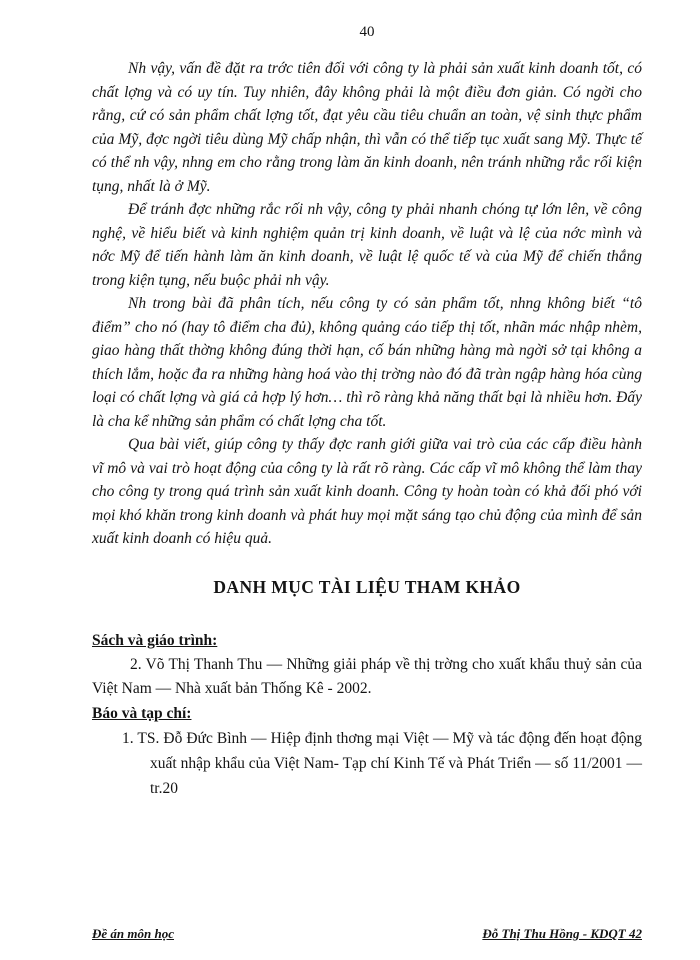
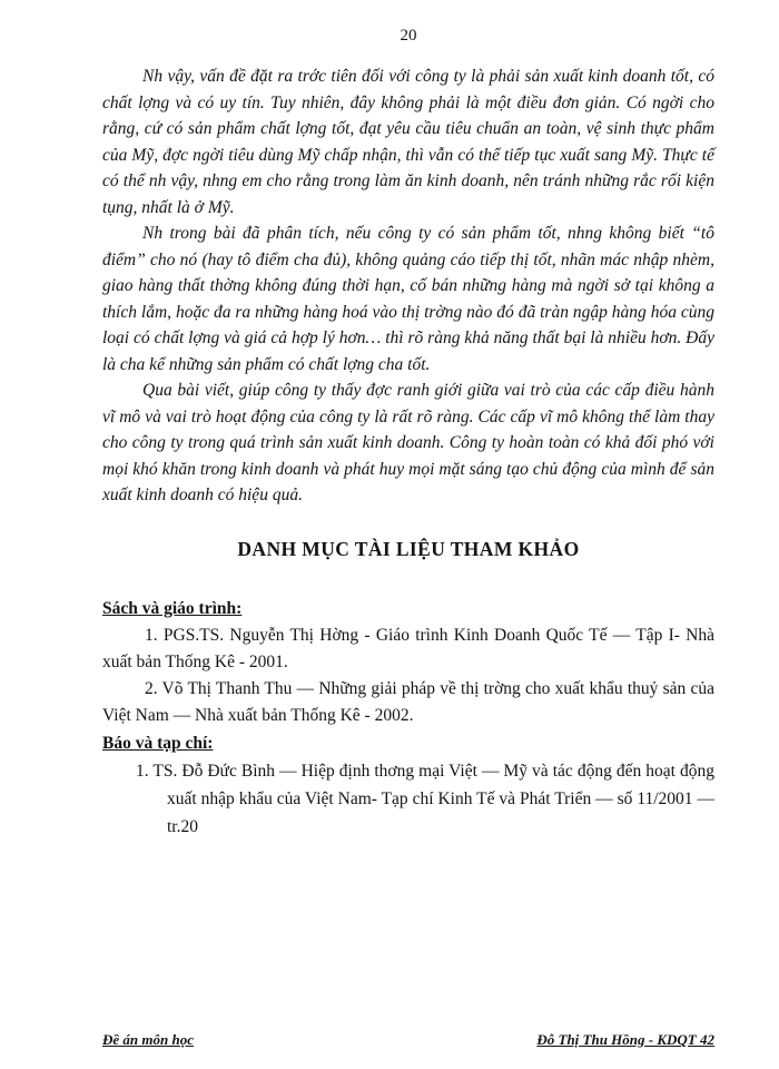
- 40
+ 20
  Nh vậy, vấn đề đặt ra trớc tiên đối với công ty là phải sản xuất kinh doanh tốt, có chất lợng và có uy tín. Tuy nhiên, đây không phải là một điều đơn giản. Có ngời cho rằng, cứ có sản phẩm chất lợng tốt, đạt yêu cầu tiêu chuẩn an toàn, vệ sinh thực phẩm của Mỹ, đợc ngời tiêu dùng Mỹ chấp nhận, thì vẫn có thể tiếp tục xuất sang Mỹ. Thực tế có thể nh vậy, nhng em cho rằng trong làm ăn kinh doanh, nên tránh những rắc rối kiện tụng, nhất là ở Mỹ.
- Để tránh đợc những rắc rối nh vậy, công ty phải nhanh chóng tự lớn lên, về công nghệ, về hiểu biết và kinh nghiệm quản trị kinh doanh, về luật và lệ của nớc mình và nớc Mỹ để tiến hành làm ăn kinh doanh, về luật lệ quốc tế và của Mỹ để chiến thắng trong kiện tụng, nếu buộc phải nh vậy.
  Nh trong bài đã phân tích, nếu công ty có sản phẩm tốt, nhng không biết “tô điểm” cho nó (hay tô điểm cha đủ), không quảng cáo tiếp thị tốt, nhãn mác nhập nhèm, giao hàng thất thờng không đúng thời hạn, cố bán những hàng mà ngời sở tại không a thích lắm, hoặc đa ra những hàng hoá vào thị trờng nào đó đã tràn ngập hàng hóa cùng loại có chất lợng và giá cả hợp lý hơn… thì rõ ràng khả năng thất bại là nhiều hơn. Đấy là cha kể những sản phẩm có chất lợng cha tốt.
  Qua bài viết, giúp công ty thấy đợc ranh giới giữa vai trò của các cấp điều hành vĩ mô và vai trò hoạt động của công ty là rất rõ ràng. Các cấp vĩ mô không thể làm thay cho công ty trong quá trình sản xuất kinh doanh. Công ty hoàn toàn có khả đối phó với mọi khó khăn trong kinh doanh và phát huy mọi mặt sáng tạo chủ động của mình để sản xuất kinh doanh có hiệu quả.
  DANH MỤC TÀI LIỆU THAM KHẢO
  Sách và giáo trình:
+ 1. PGS.TS. Nguyễn Thị Hờng - Giáo trình Kinh Doanh Quốc Tế — Tập I- Nhà xuất bản Thống Kê - 2001.
  2. Võ Thị Thanh Thu — Những giải pháp về thị trờng cho xuất khẩu thuỷ sản của Việt Nam — Nhà xuất bản Thống Kê - 2002.
  Báo và tạp chí:
  1. TS. Đỗ Đức Bình — Hiệp định thơng mại Việt — Mỹ và tác động đến hoạt động xuất nhập khẩu của Việt Nam- Tạp chí Kinh Tế và Phát Triển — số 11/2001 — tr.20
  Đề án môn học
  Đỗ Thị Thu Hồng - KDQT 42
